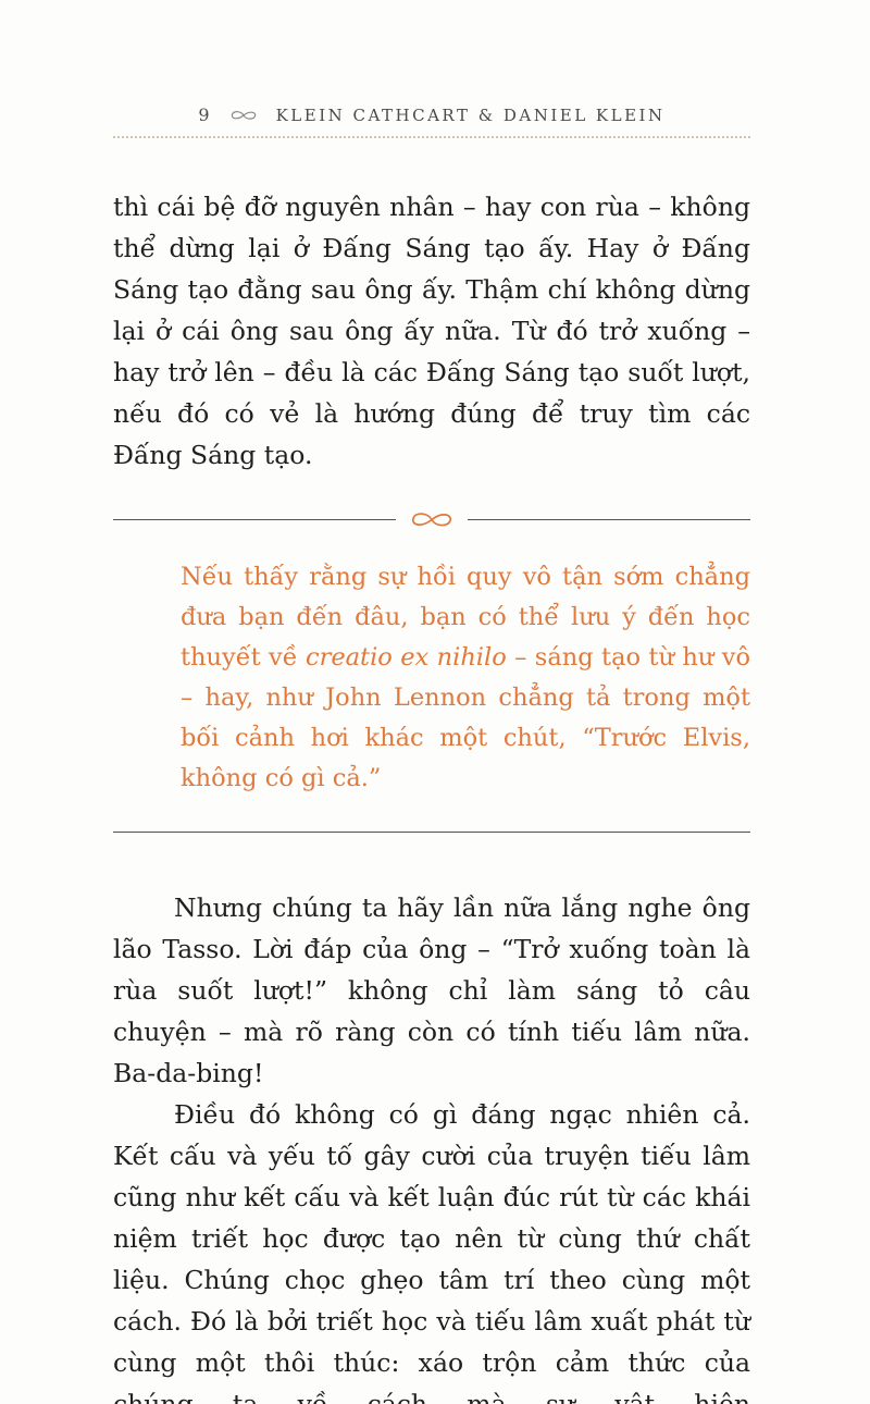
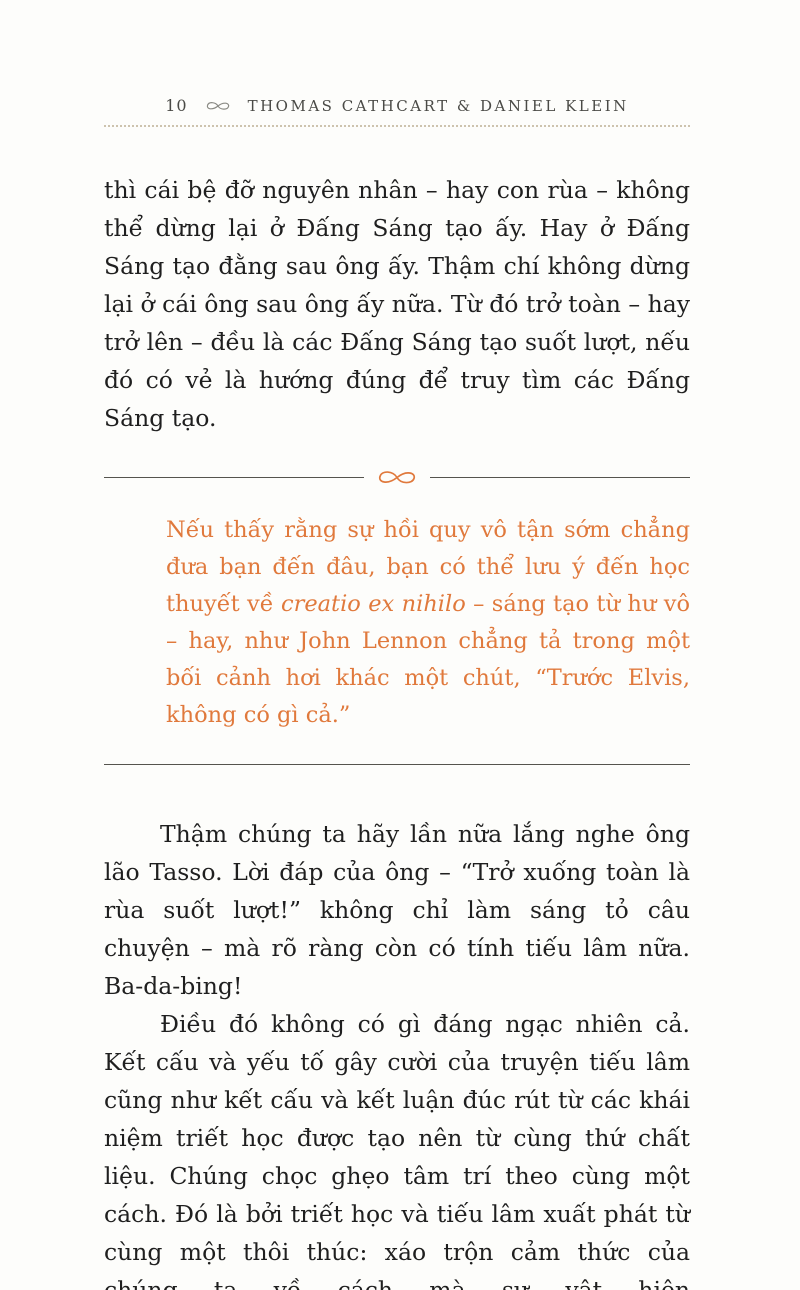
- 9
+ 10
- KLEIN CATHCART & DANIEL KLEIN
+ THOMAS CATHCART & DANIEL KLEIN
- thì cái bệ đỡ nguyên nhân – hay con rùa – không thể dừng lại ở Đấng Sáng tạo ấy. Hay ở Đấng Sáng tạo đằng sau ông ấy. Thậm chí không dừng lại ở cái ông sau ông ấy nữa. Từ đó trở xuống – hay trở lên – đều là các Đấng Sáng tạo suốt lượt, nếu đó có vẻ là hướng đúng để truy tìm các Đấng Sáng tạo.
+ thì cái bệ đỡ nguyên nhân – hay con rùa – không thể dừng lại ở Đấng Sáng tạo ấy. Hay ở Đấng Sáng tạo đằng sau ông ấy. Thậm chí không dừng lại ở cái ông sau ông ấy nữa. Từ đó trở toàn – hay trở lên – đều là các Đấng Sáng tạo suốt lượt, nếu đó có vẻ là hướng đúng để truy tìm các Đấng Sáng tạo.
  Nếu thấy rằng sự hồi quy vô tận sớm chẳng đưa bạn đến đâu, bạn có thể lưu ý đến học thuyết về creatio ex nihilo – sáng tạo từ hư vô – hay, như John Lennon chẳng tả trong một bối cảnh hơi khác một chút, “Trước Elvis, không có gì cả.”
- Nhưng chúng ta hãy lần nữa lắng nghe ông lão Tasso. Lời đáp của ông – “Trở xuống toàn là rùa suốt lượt!” không chỉ làm sáng tỏ câu chuyện – mà rõ ràng còn có tính tiếu lâm nữa. Ba-da-bing!
+ Thậm chúng ta hãy lần nữa lắng nghe ông lão Tasso. Lời đáp của ông – “Trở xuống toàn là rùa suốt lượt!” không chỉ làm sáng tỏ câu chuyện – mà rõ ràng còn có tính tiếu lâm nữa. Ba-da-bing!
  Điều đó không có gì đáng ngạc nhiên cả. Kết cấu và yếu tố gây cười của truyện tiếu lâm cũng như kết cấu và kết luận đúc rút từ các khái niệm triết học được tạo nên từ cùng thứ chất liệu. Chúng chọc ghẹo tâm trí theo cùng một cách. Đó là bởi triết học và tiếu lâm xuất phát từ cùng một thôi thúc: xáo trộn cảm thức của
